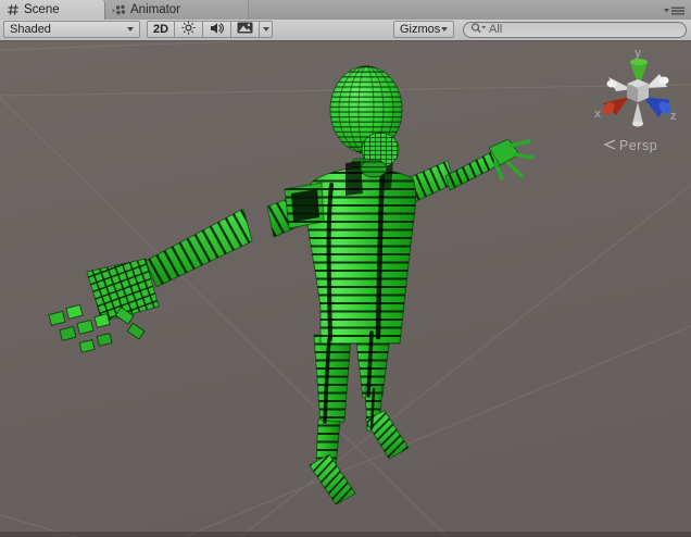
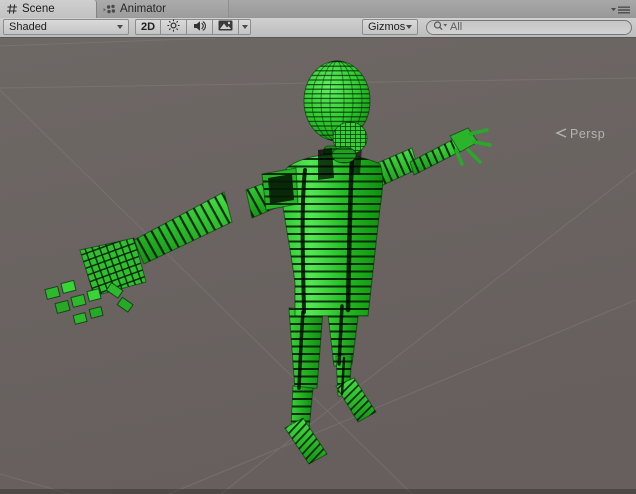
  Scene
  Animator
  Shaded
  2D
  Gizmos
  All
- y
- x
- z
  Persp
